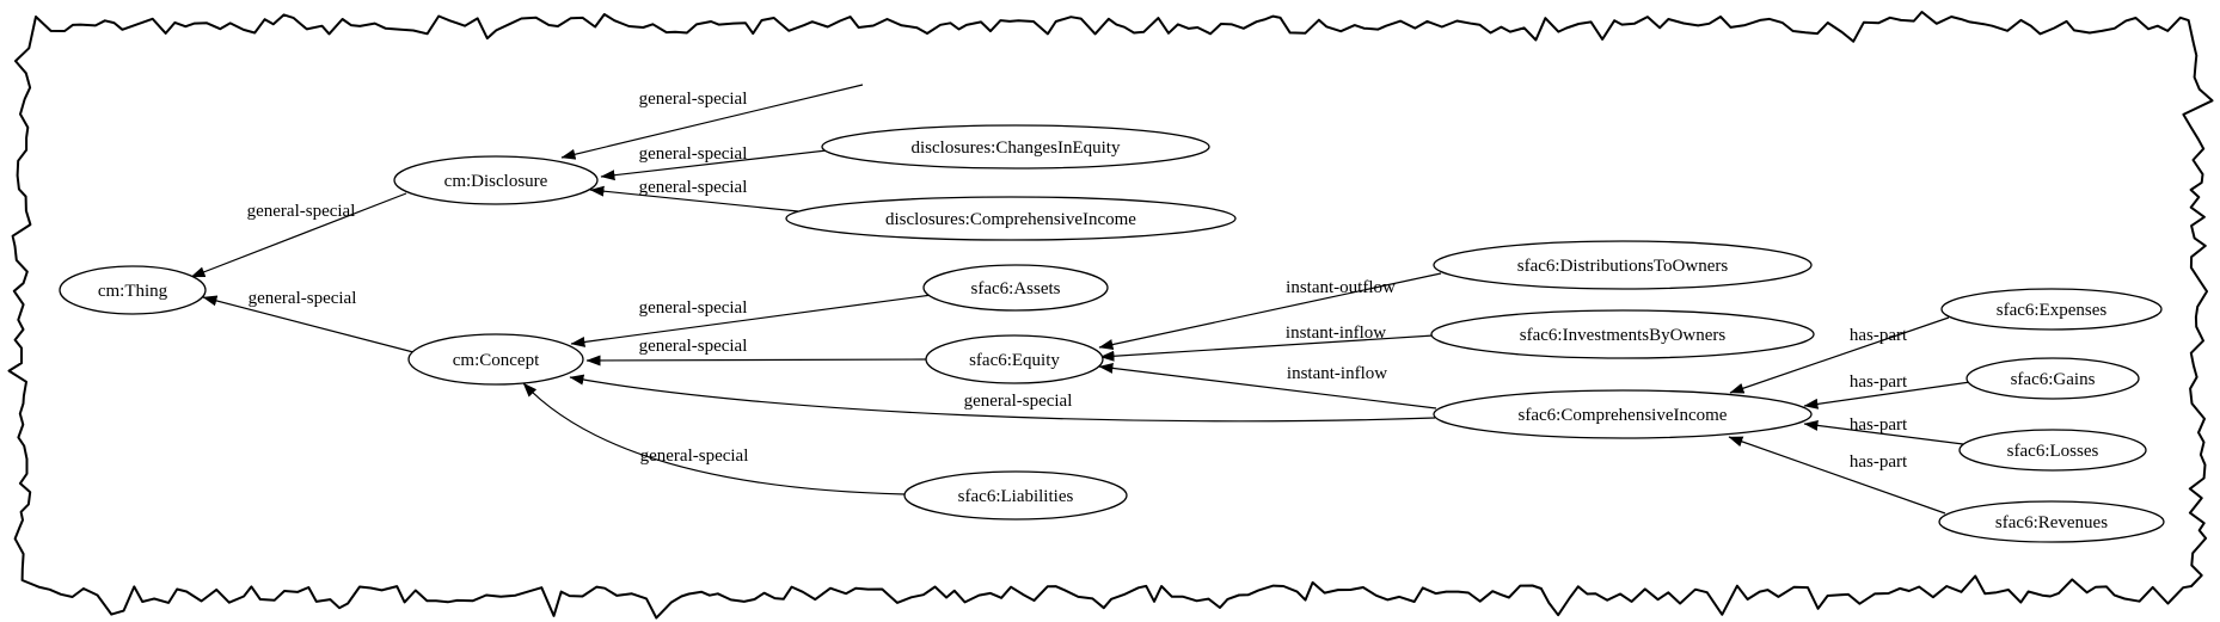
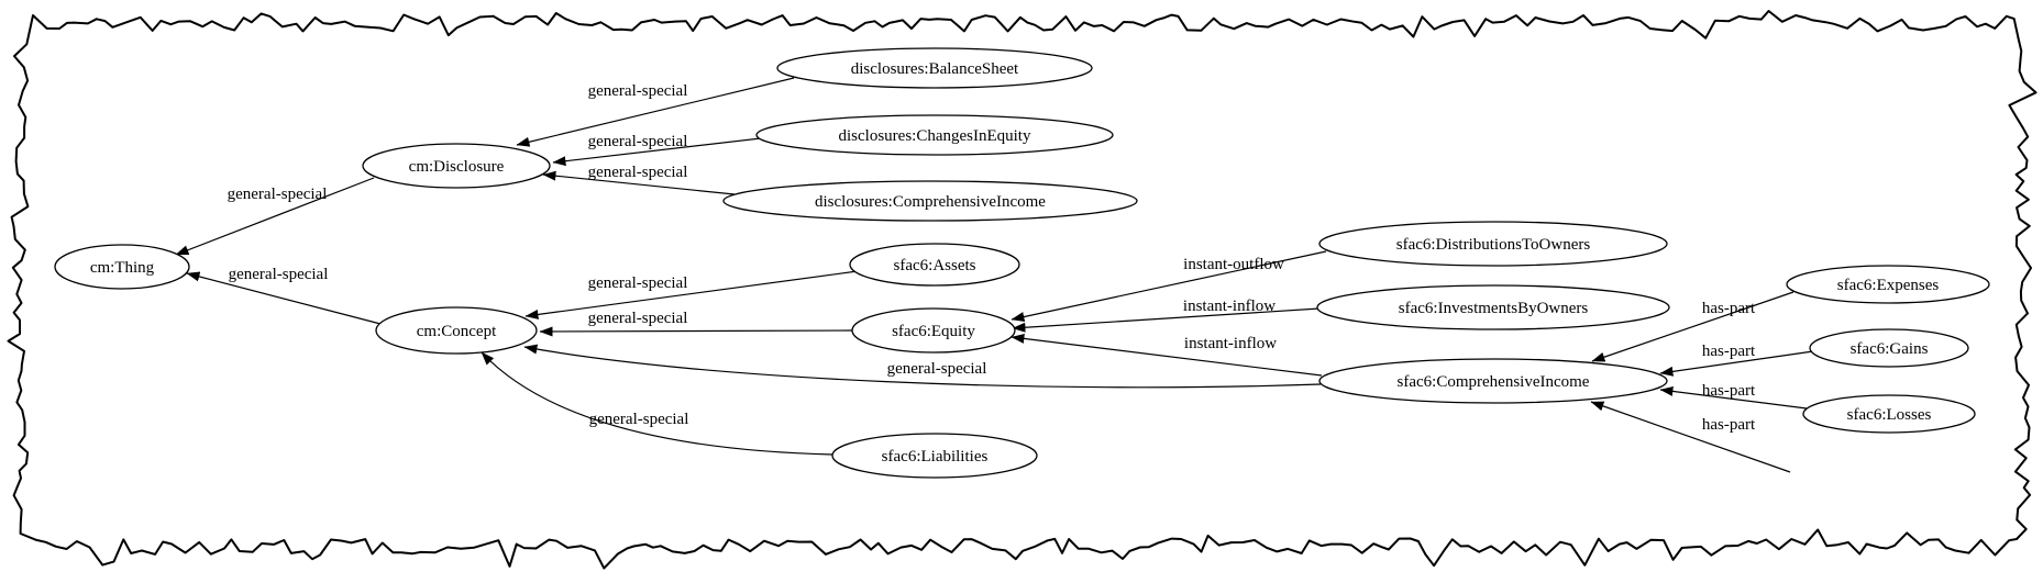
  general-special
  general-special
  general-special
  general-special
  general-special
  general-special
  general-special
  general-special
  general-special
  instant-outflow
  instant-inflow
  instant-inflow
  has-part
  has-part
  has-part
  has-part
  cm:Thing
  cm:Disclosure
  cm:Concept
+ disclosures:BalanceSheet
  disclosures:ChangesInEquity
  disclosures:ComprehensiveIncome
  sfac6:Assets
  sfac6:Equity
  sfac6:Liabilities
  sfac6:DistributionsToOwners
  sfac6:InvestmentsByOwners
  sfac6:ComprehensiveIncome
  sfac6:Expenses
  sfac6:Gains
  sfac6:Losses
- sfac6:Revenues
